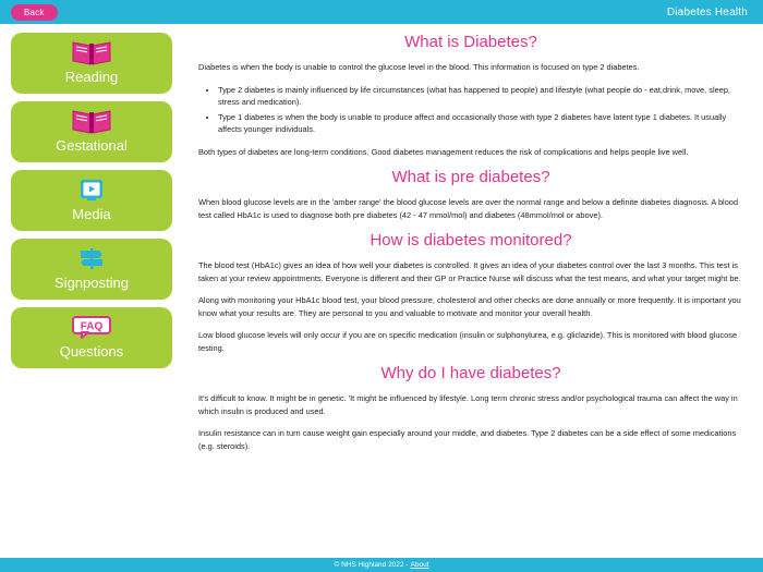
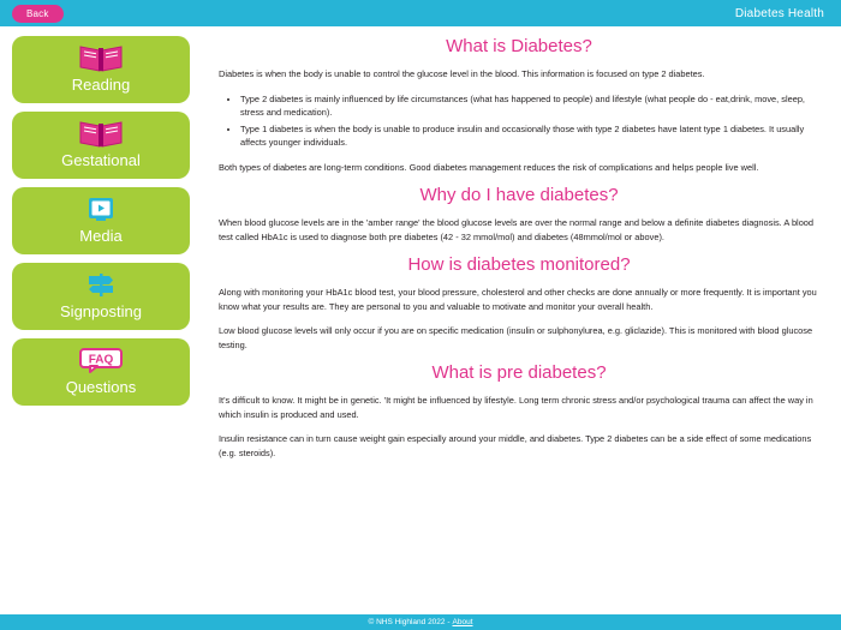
  Back
  Diabetes Health
  Reading
  Gestational
  Media
  Signposting
  FAQ
  Questions
  What is Diabetes?
  Diabetes is when the body is unable to control the glucose level in the blood. This information is focused on type 2 diabetes.
  Type 2 diabetes is mainly influenced by life circumstances (what has happened to people) and lifestyle (what people do - eat,drink, move, sleep, stress and medication).
- Type 1 diabetes is when the body is unable to produce affect and occasionally those with type 2 diabetes have latent type 1 diabetes. It usually affects younger individuals.
+ Type 1 diabetes is when the body is unable to produce insulin and occasionally those with type 2 diabetes have latent type 1 diabetes. It usually affects younger individuals.
  Both types of diabetes are long-term conditions. Good diabetes management reduces the risk of complications and helps people live well.
- What is pre diabetes?
+ Why do I have diabetes?
- When blood glucose levels are in the 'amber range' the blood glucose levels are over the normal range and below a definite diabetes diagnosis. A blood test called HbA1c is used to diagnose both pre diabetes (42 - 47 mmol/mol) and diabetes (48mmol/mol or above).
+ When blood glucose levels are in the 'amber range' the blood glucose levels are over the normal range and below a definite diabetes diagnosis. A blood test called HbA1c is used to diagnose both pre diabetes (42 - 32 mmol/mol) and diabetes (48mmol/mol or above).
  How is diabetes monitored?
- The blood test (HbA1c) gives an idea of how well your diabetes is controlled. It gives an idea of your diabetes control over the last 3 months. This test is taken at your review appointments. Everyone is different and their GP or Practice Nurse will discuss what the test means, and what your target might be.
  Along with monitoring your HbA1c blood test, your blood pressure, cholesterol and other checks are done annually or more frequently. It is important you know what your results are. They are personal to you and valuable to motivate and monitor your overall health.
  Low blood glucose levels will only occur if you are on specific medication (insulin or sulphonylurea, e.g. gliclazide). This is monitored with blood glucose testing.
- Why do I have diabetes?
+ What is pre diabetes?
  It's difficult to know. It might be in genetic. 'It might be influenced by lifestyle. Long term chronic stress and/or psychological trauma can affect the way in which insulin is produced and used.
  Insulin resistance can in turn cause weight gain especially around your middle, and diabetes. Type 2 diabetes can be a side effect of some medications (e.g. steroids).
